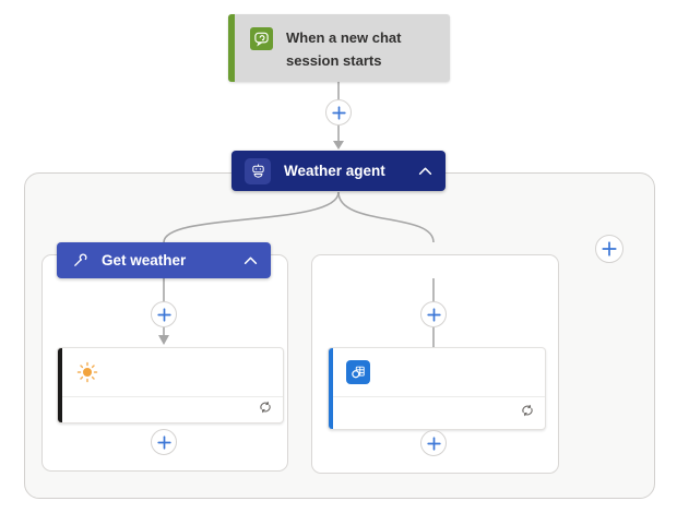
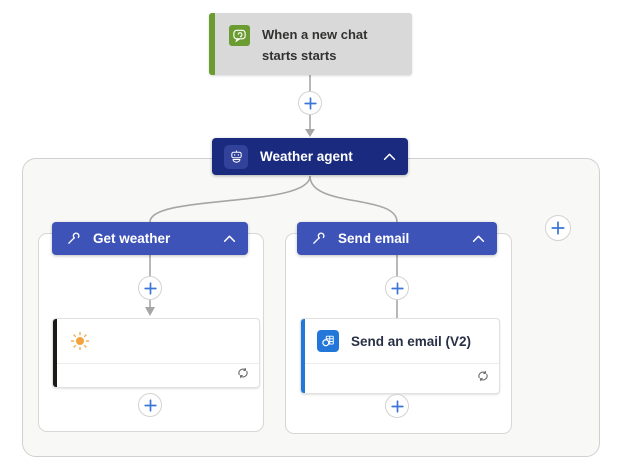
- When a new chat session starts
+ When a new chat starts starts
  Weather agent
  Get weather
+ Send email
+ Send an email (V2)
